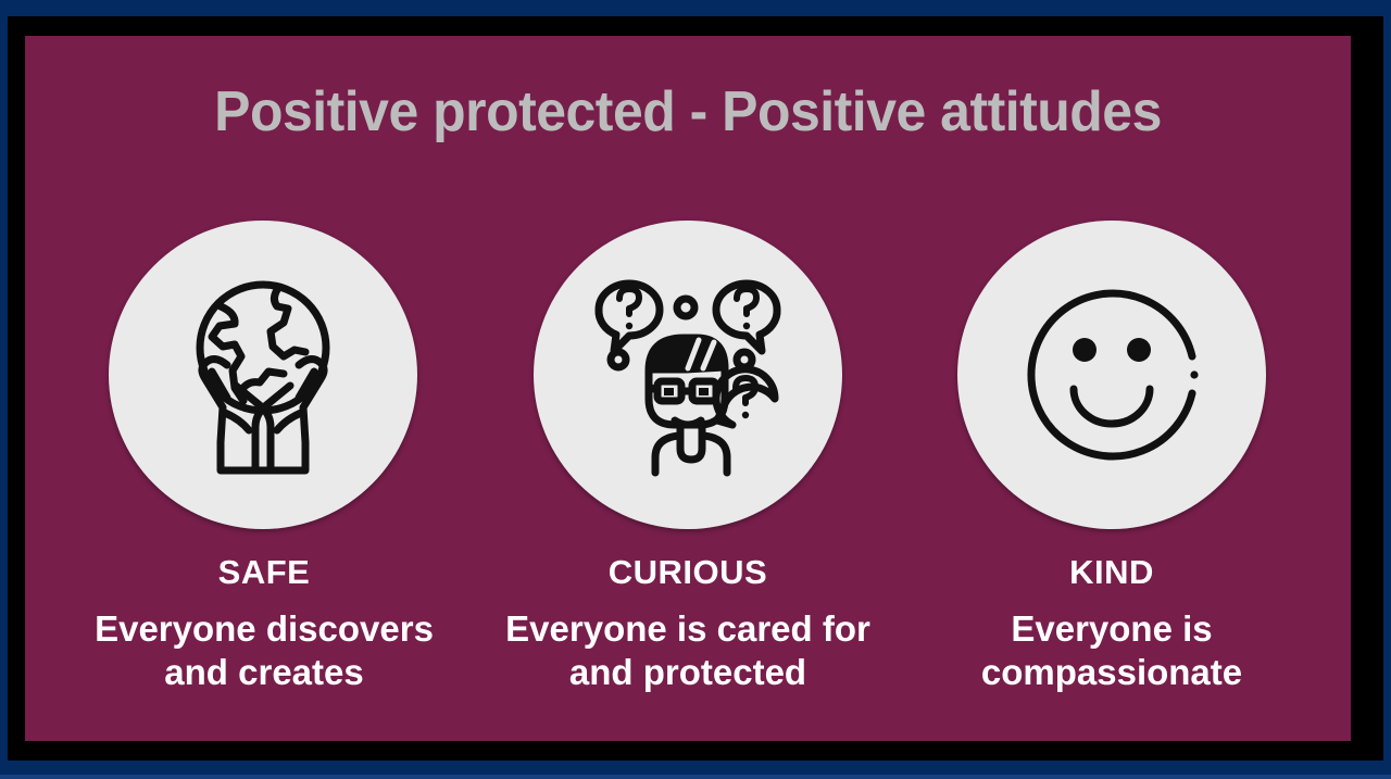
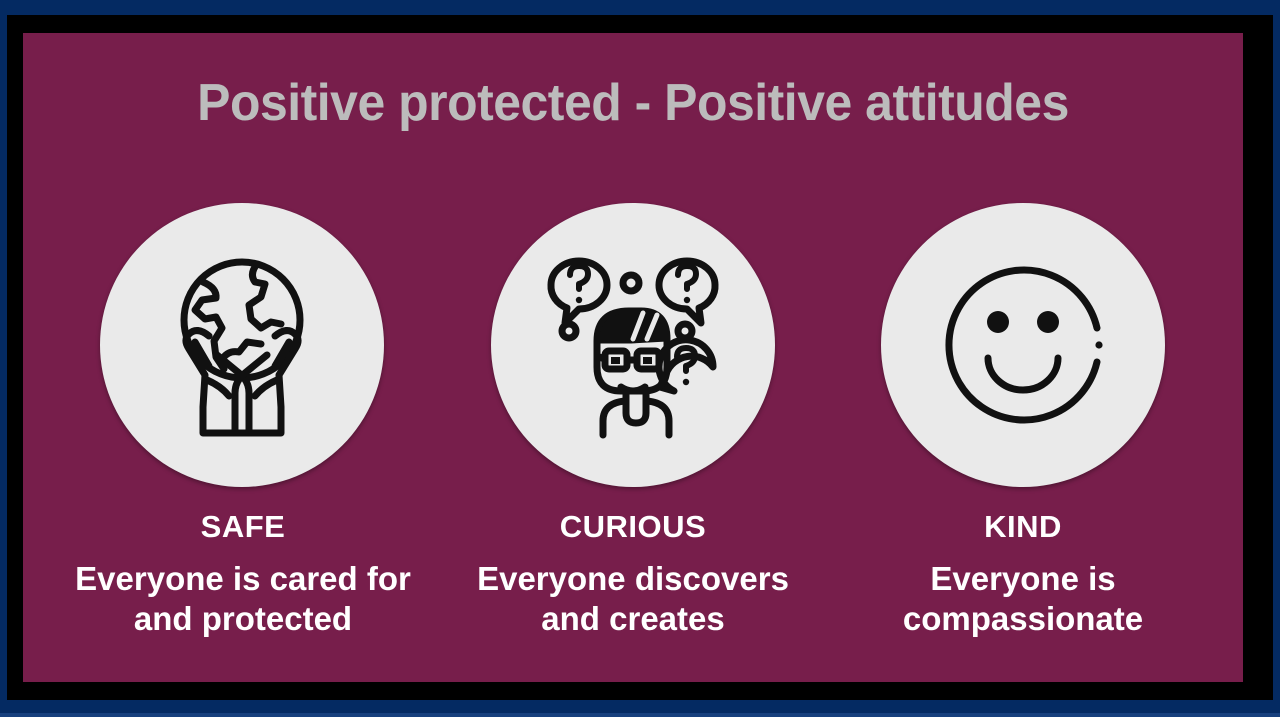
  Positive protected - Positive attitudes
  SAFE
- Everyone discovers and creates
+ Everyone is cared for and protected
  CURIOUS
- Everyone is cared for and protected
+ Everyone discovers and creates
  KIND
  Everyone is compassionate
